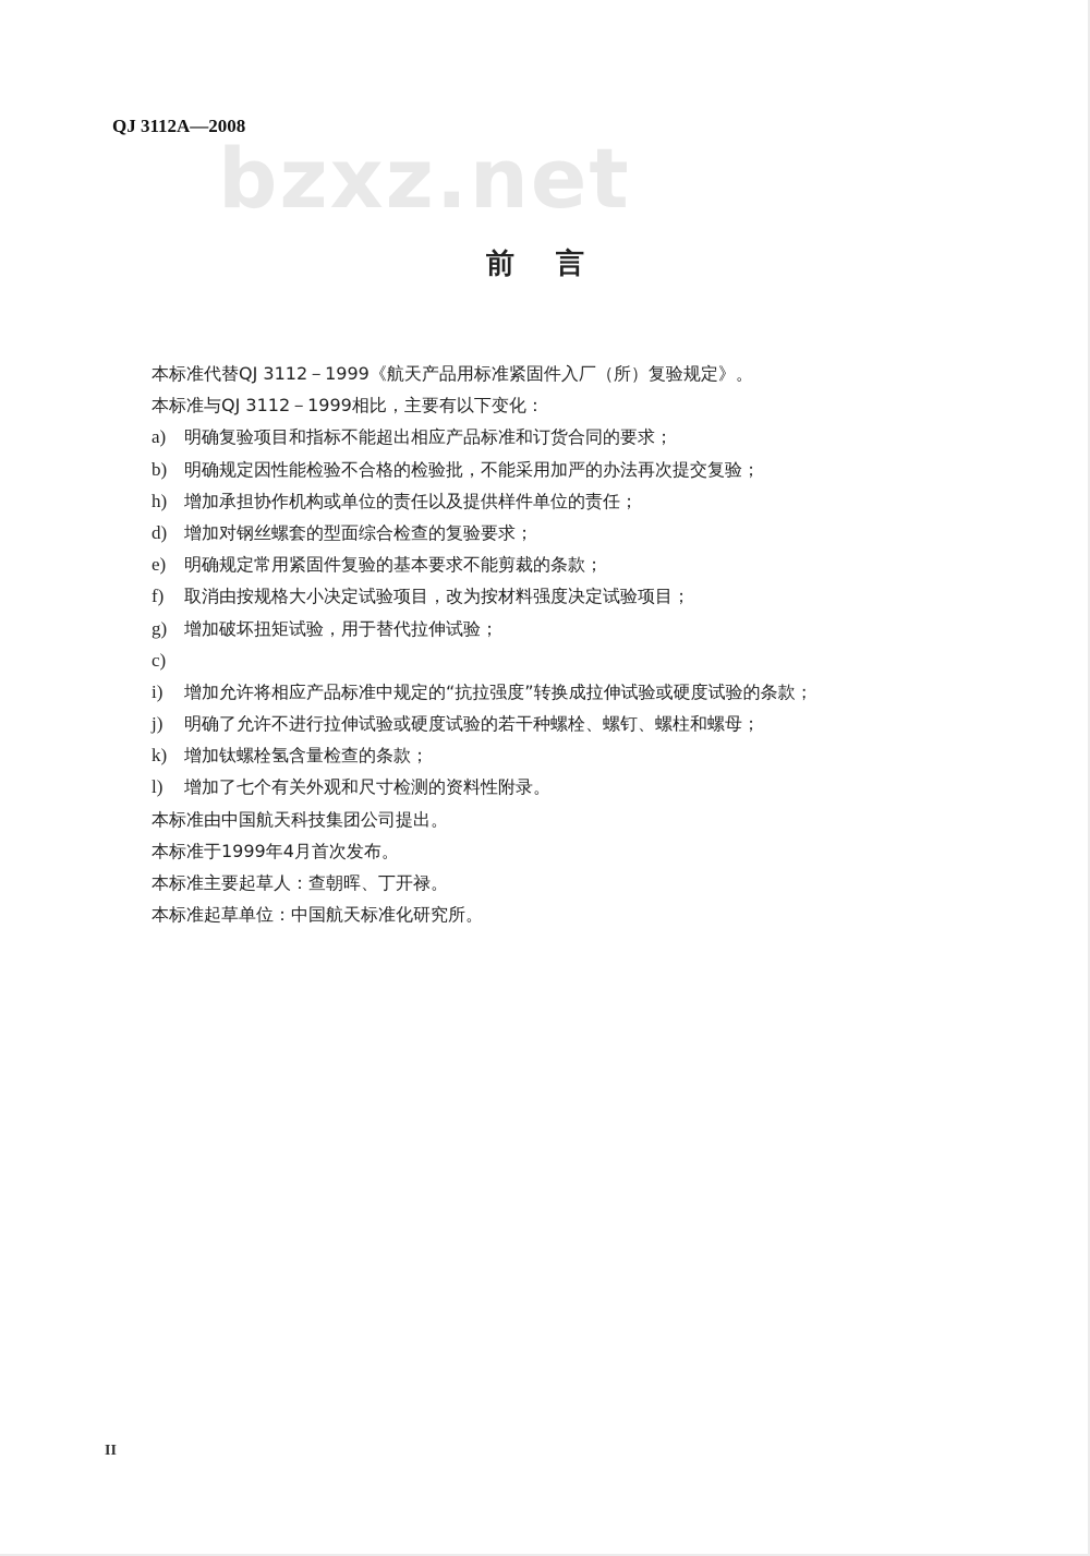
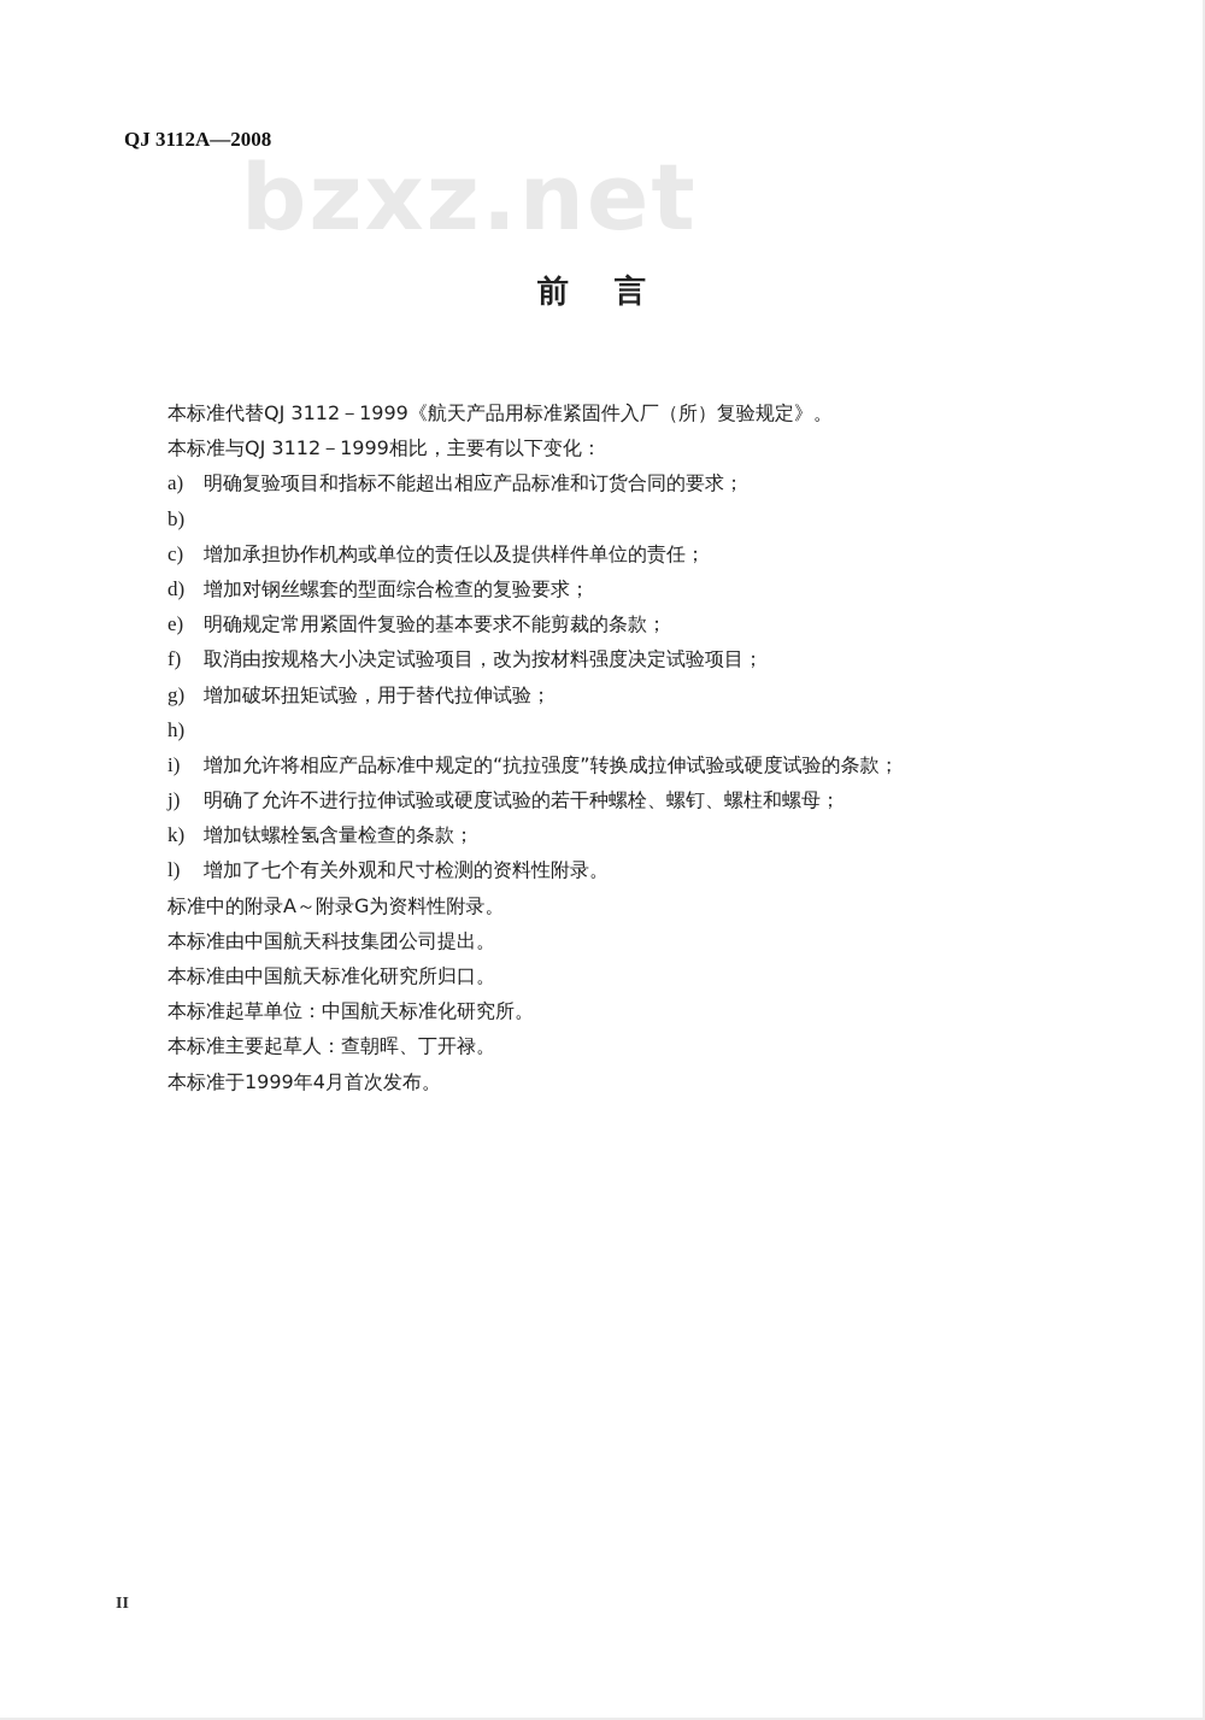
  QJ 3112A—2008
  bzxz.net
  前
  言
  本标准代替QJ 3112－1999《航天产品用标准紧固件入厂（所）复验规定》。
  本标准与QJ 3112－1999相比，主要有以下变化：
  a)
  明确复验项目和指标不能超出相应产品标准和订货合同的要求；
  b)
- 明确规定因性能检验不合格的检验批，不能采用加严的办法再次提交复验；
- h)
+ c)
  增加承担协作机构或单位的责任以及提供样件单位的责任；
  d)
  增加对钢丝螺套的型面综合检查的复验要求；
  e)
  明确规定常用紧固件复验的基本要求不能剪裁的条款；
  f)
  取消由按规格大小决定试验项目，改为按材料强度决定试验项目；
  g)
  增加破坏扭矩试验，用于替代拉伸试验；
- c)
+ h)
  i)
  增加允许将相应产品标准中规定的“抗拉强度”转换成拉伸试验或硬度试验的条款；
  j)
  明确了允许不进行拉伸试验或硬度试验的若干种螺栓、螺钉、螺柱和螺母；
  k)
  增加钛螺栓氢含量检查的条款；
  l)
  增加了七个有关外观和尺寸检测的资料性附录。
+ 标准中的附录A～附录G为资料性附录。
  本标准由中国航天科技集团公司提出。
+ 本标准由中国航天标准化研究所归口。
- 本标准于1999年4月首次发布。
+ 本标准起草单位：中国航天标准化研究所。
  本标准主要起草人：查朝晖、丁开禄。
- 本标准起草单位：中国航天标准化研究所。
+ 本标准于1999年4月首次发布。
  II
